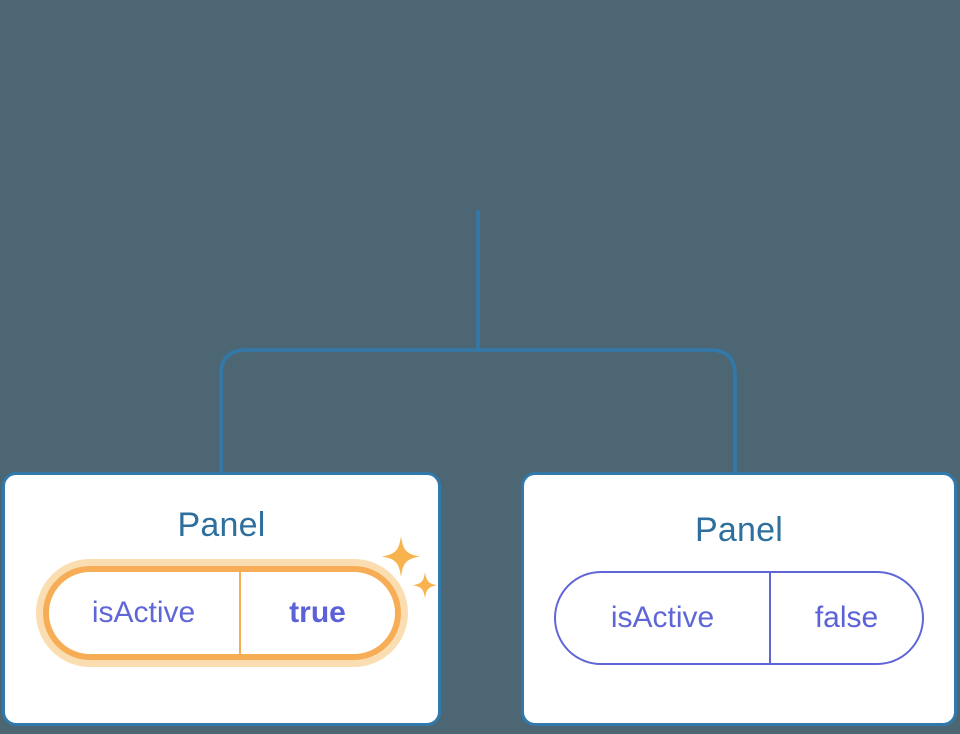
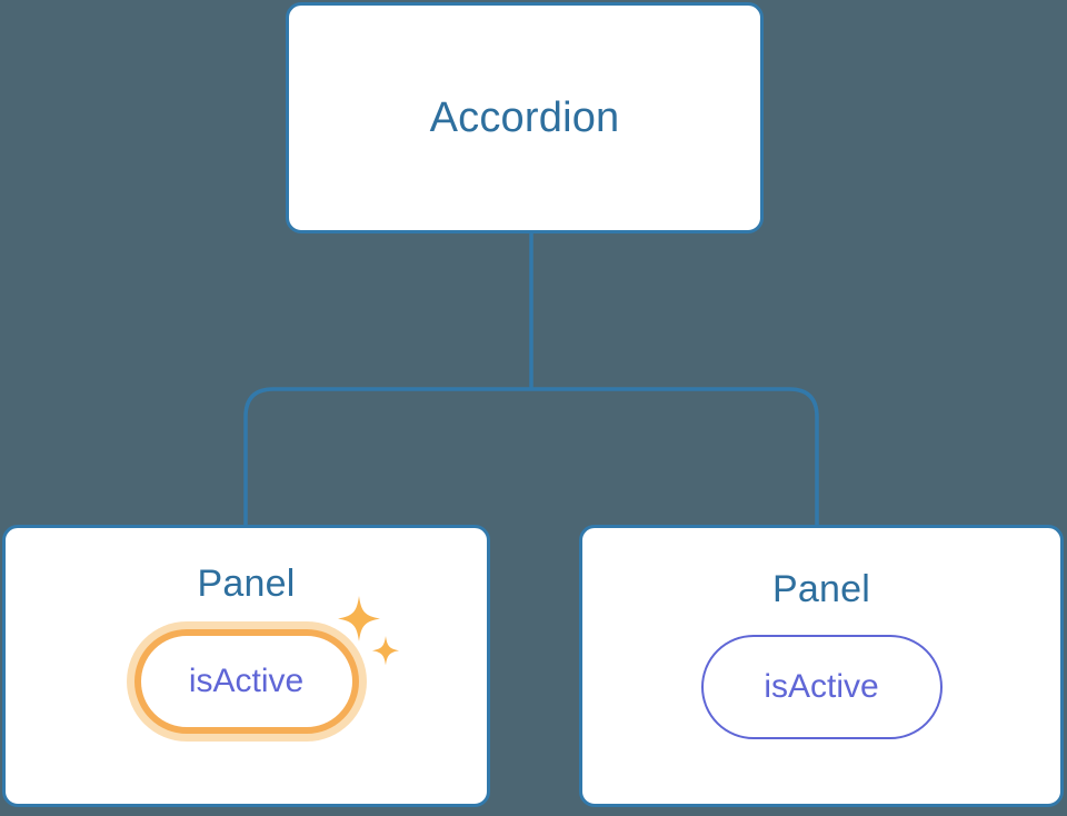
+ Accordion
  Panel
  isActive
- true
  Panel
  isActive
- false
